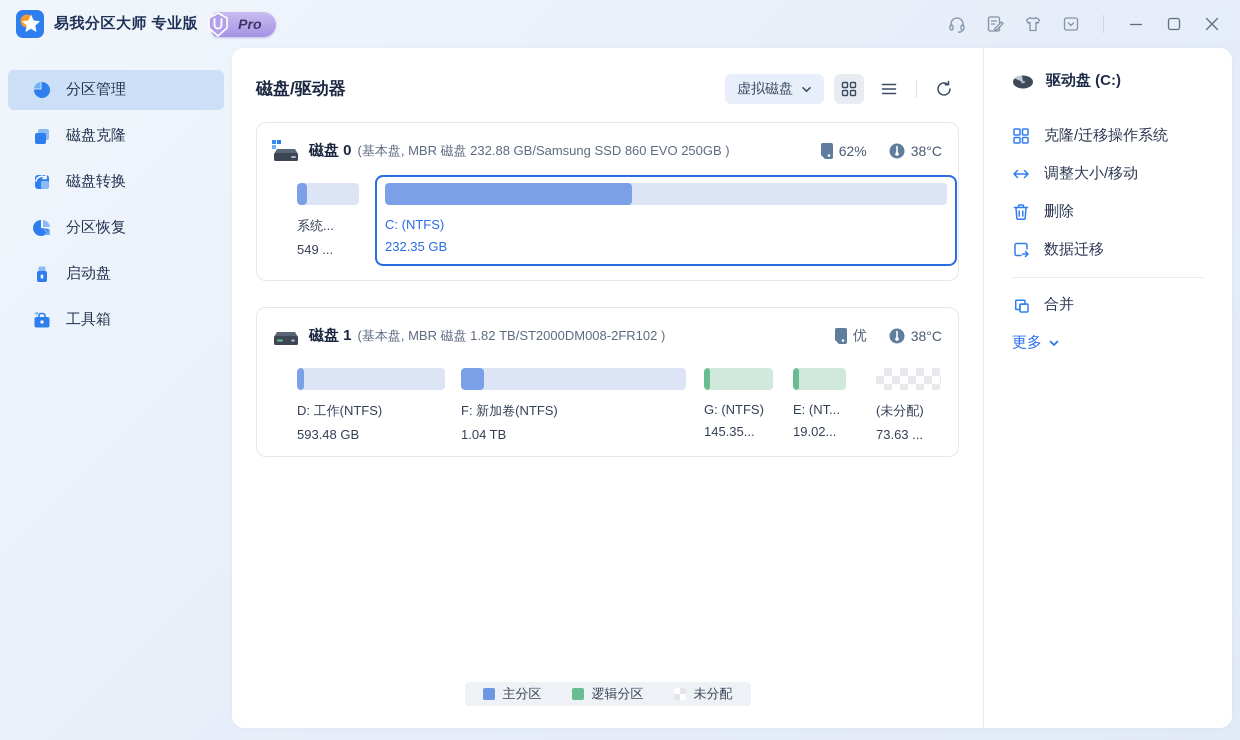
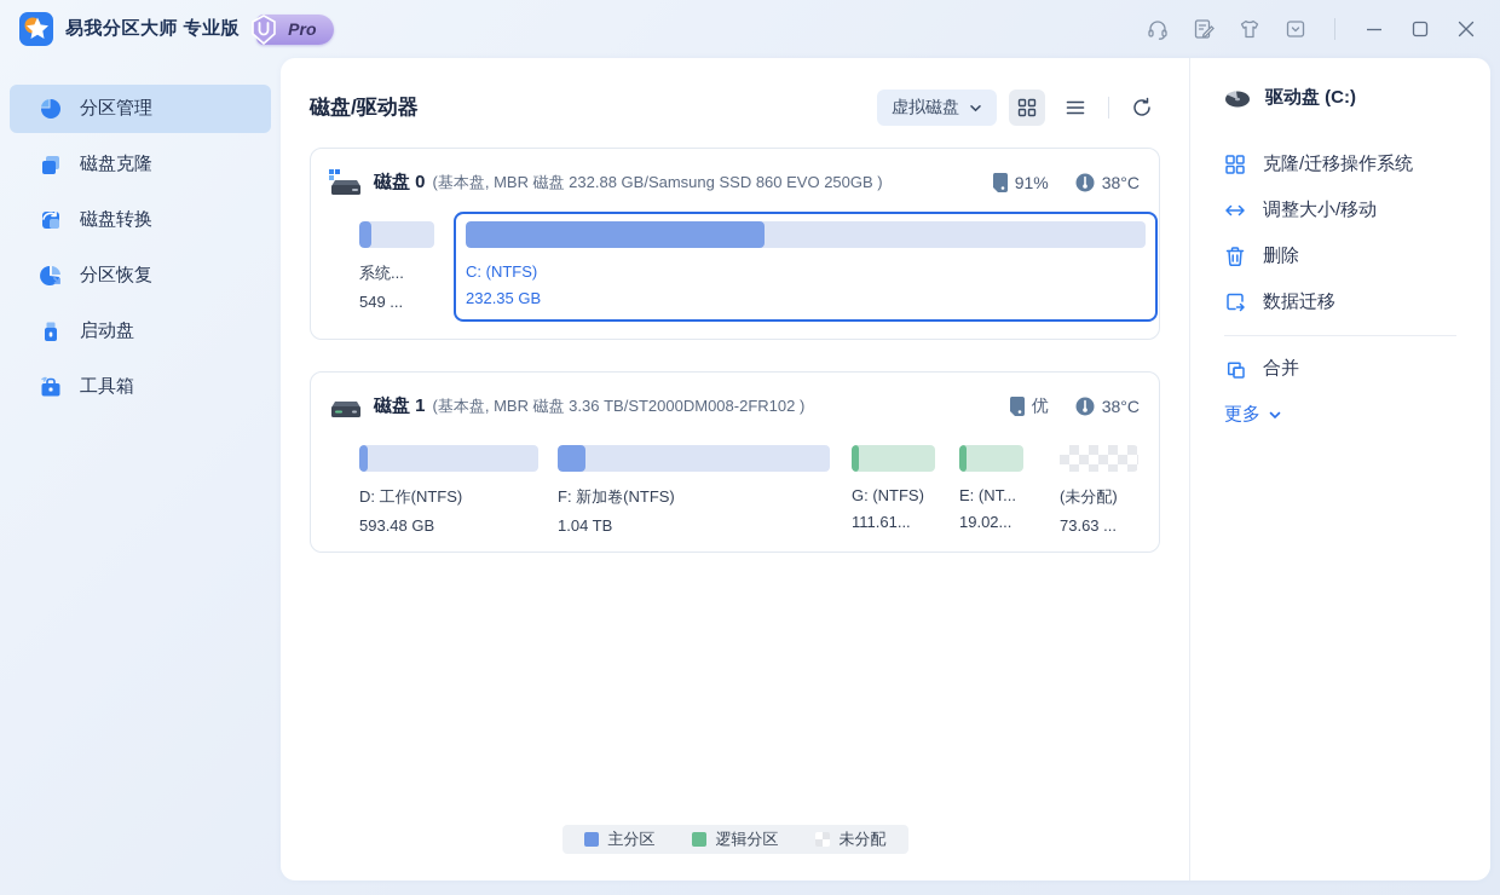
  易我分区大师 专业版
  Pro
  分区管理
  磁盘克隆
  磁盘转换
  分区恢复
  启动盘
  工具箱
  磁盘/驱动器
  虚拟磁盘
  磁盘 0
  (基本盘, MBR 磁盘 232.88 GB/Samsung SSD 860 EVO 250GB )
- 62%
+ 91%
  38°C
  系统...
  549 ...
  C: (NTFS)
  232.35 GB
  磁盘 1
- (基本盘, MBR 磁盘 1.82 TB/ST2000DM008-2FR102 )
+ (基本盘, MBR 磁盘 3.36 TB/ST2000DM008-2FR102 )
  优
  38°C
  D: 工作(NTFS)
  593.48 GB
  F: 新加卷(NTFS)
  1.04 TB
  G: (NTFS)
- 145.35...
+ 111.61...
  E: (NT...
  19.02...
  (未分配)
  73.63 ...
  主分区
  逻辑分区
  未分配
  驱动盘 (C:)
  克隆/迁移操作系统
  调整大小/移动
  删除
  数据迁移
  合并
  更多
